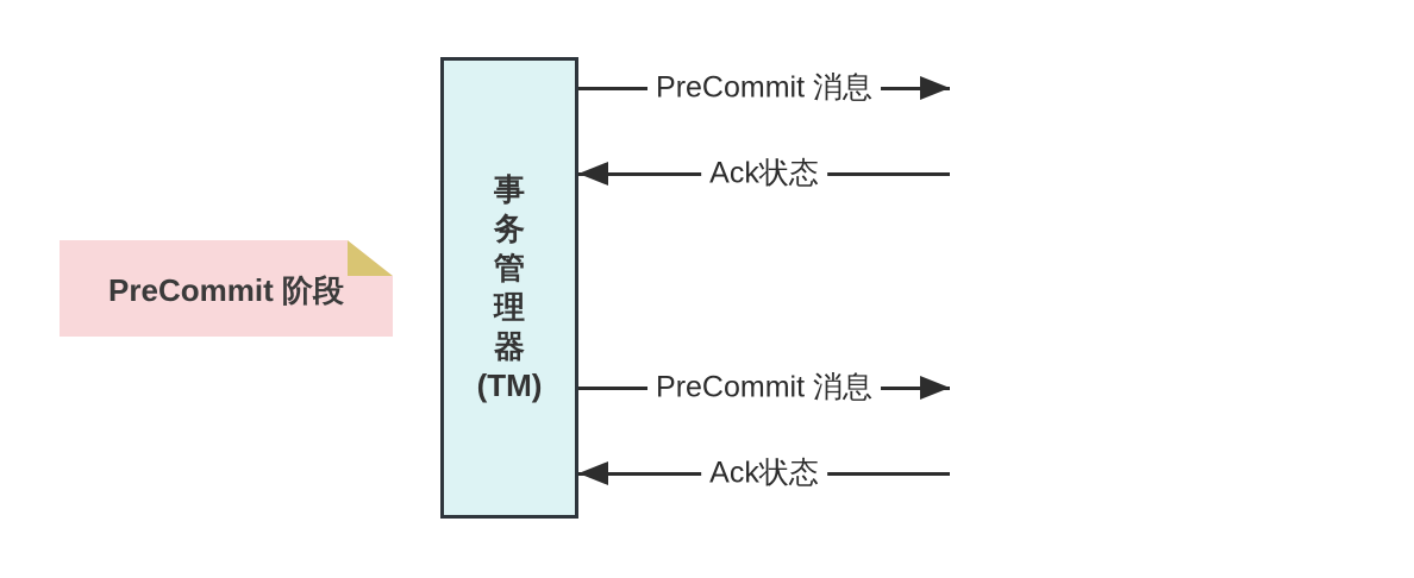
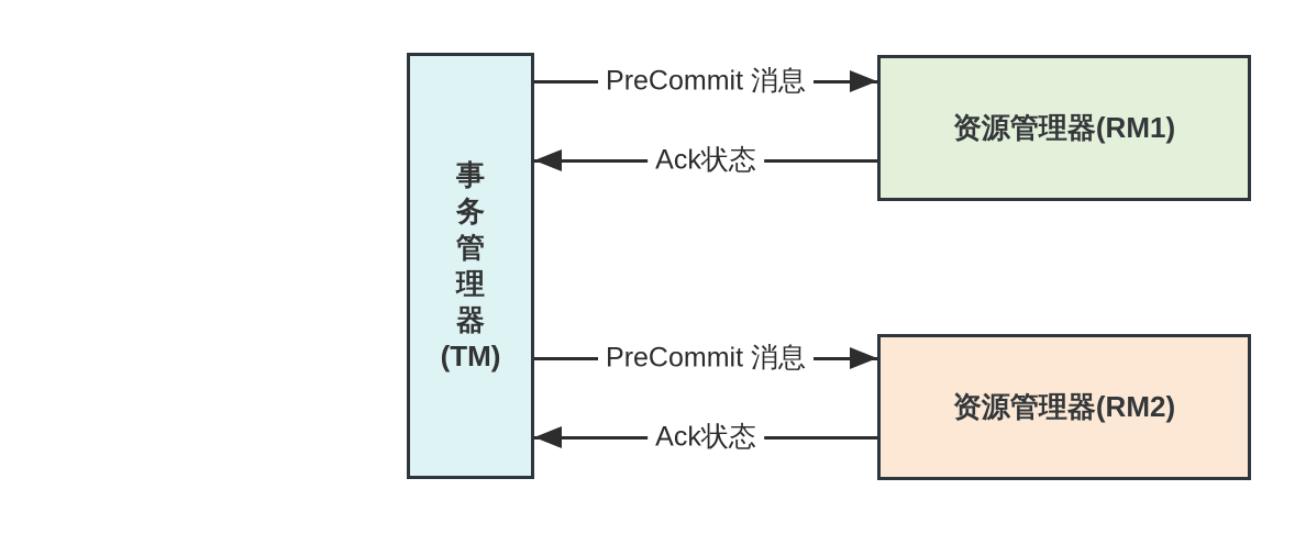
- PreCommit 阶段
  事
  务
  管
  理
  器
  (TM)
+ 资源管理器(RM1)
+ 资源管理器(RM2)
  PreCommit 消息
  Ack状态
  PreCommit 消息
  Ack状态
